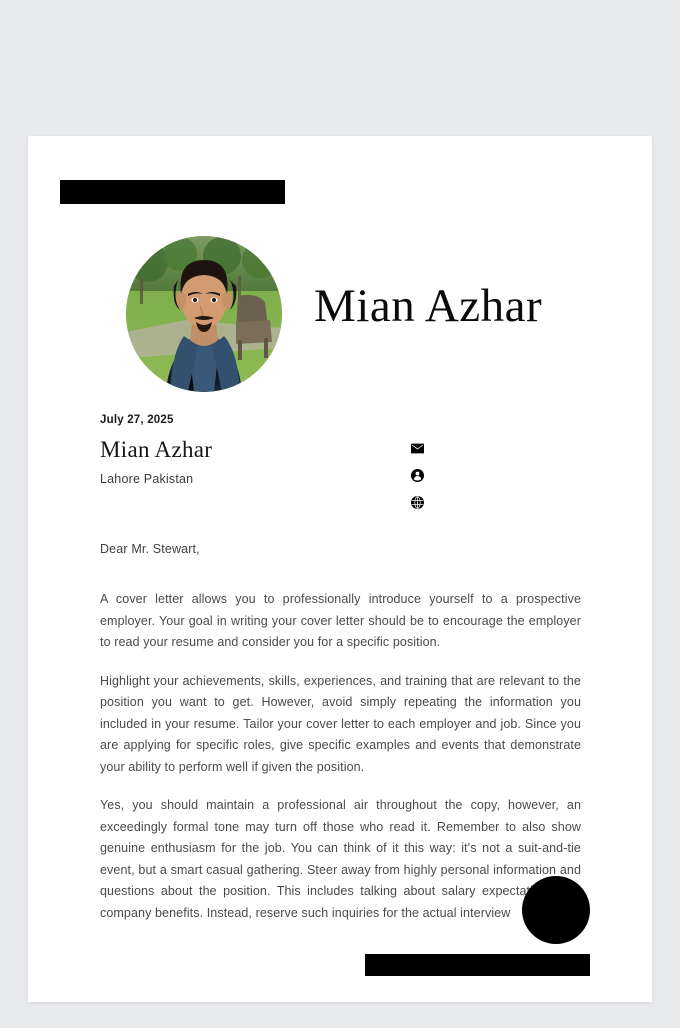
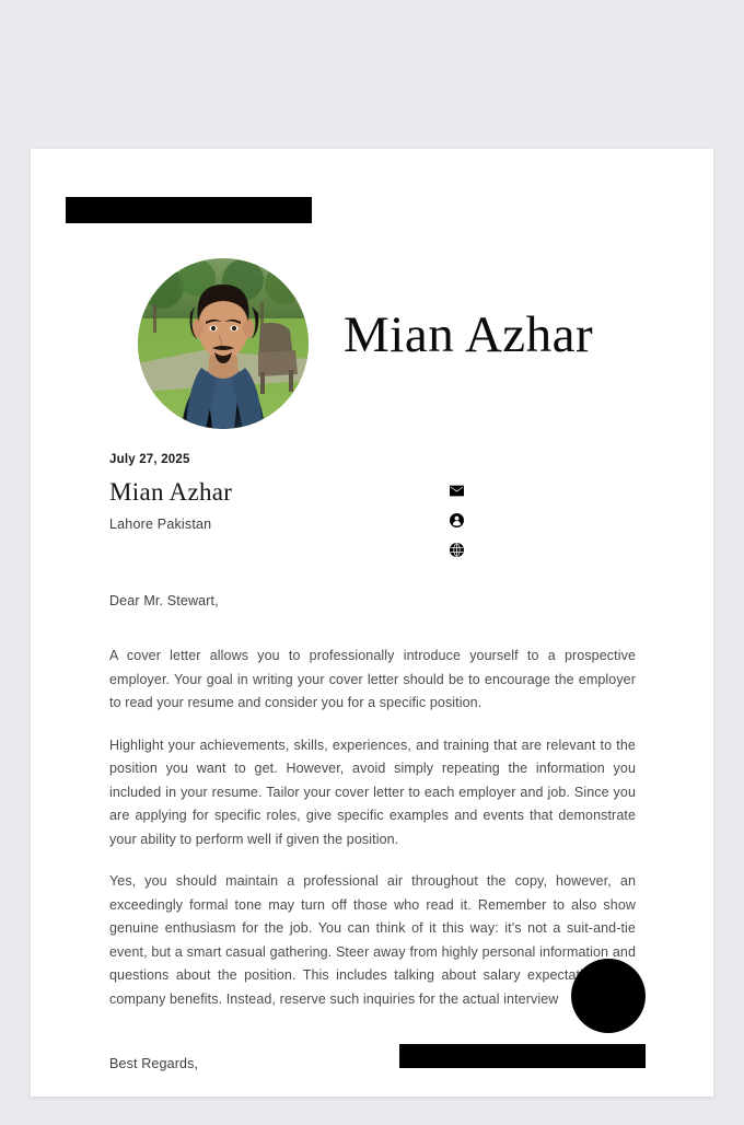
  Mian Azhar
  July 27, 2025
  Mian Azhar
  Lahore Pakistan
  Dear Mr. Stewart,
  A cover letter allows you to professionally introduce yourself to a prospective employer. Your goal in writing your cover letter should be to encourage the employer to read your resume and consider you for a specific position.
  Highlight your achievements, skills, experiences, and training that are relevant to the position you want to get. However, avoid simply repeating the information you included in your resume. Tailor your cover letter to each employer and job. Since you are applying for specific roles, give specific examples and events that demonstrate your ability to perform well if given the position.
  Yes, you should maintain a professional air throughout the copy, however, an exceedingly formal tone may turn off those who read it. Remember to also show genuine enthusiasm for the job. You can think of it this way: it's not a suit-and-tie event, but a smart casual gathering. Steer away from highly personal information and questions about the position. This includes talking about salary expecta company benefits. Instead, reserve such inquiries for the actual interview
+ Best Regards,
